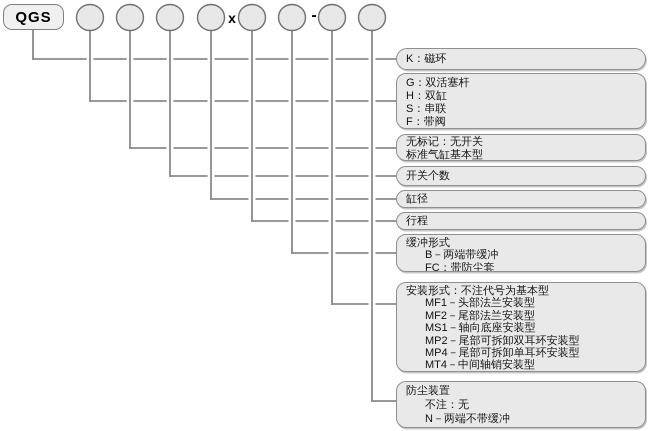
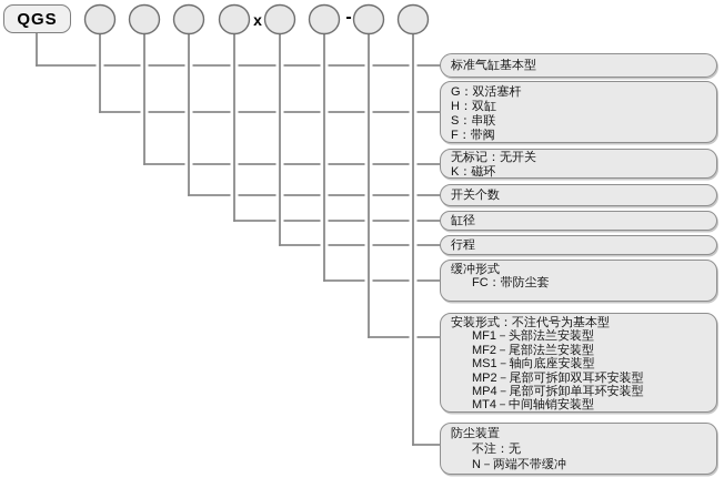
  QGS
  x
  -
- K：磁环
+ 标准气缸基本型
  G：双活塞杆
  H：双缸
  S：串联
  F：带阀
  无标记：无开关
- 标准气缸基本型
+ K：磁环
  开关个数
  缸径
  行程
  缓冲形式
- B－两端带缓冲
  FC：带防尘套
  安装形式：不注代号为基本型
  MF1－头部法兰安装型
  MF2－尾部法兰安装型
  MS1－轴向底座安装型
  MP2－尾部可拆卸双耳环安装型
  MP4－尾部可拆卸单耳环安装型
  MT4－中间轴销安装型
  防尘装置
  不注：无
  N－两端不带缓冲
